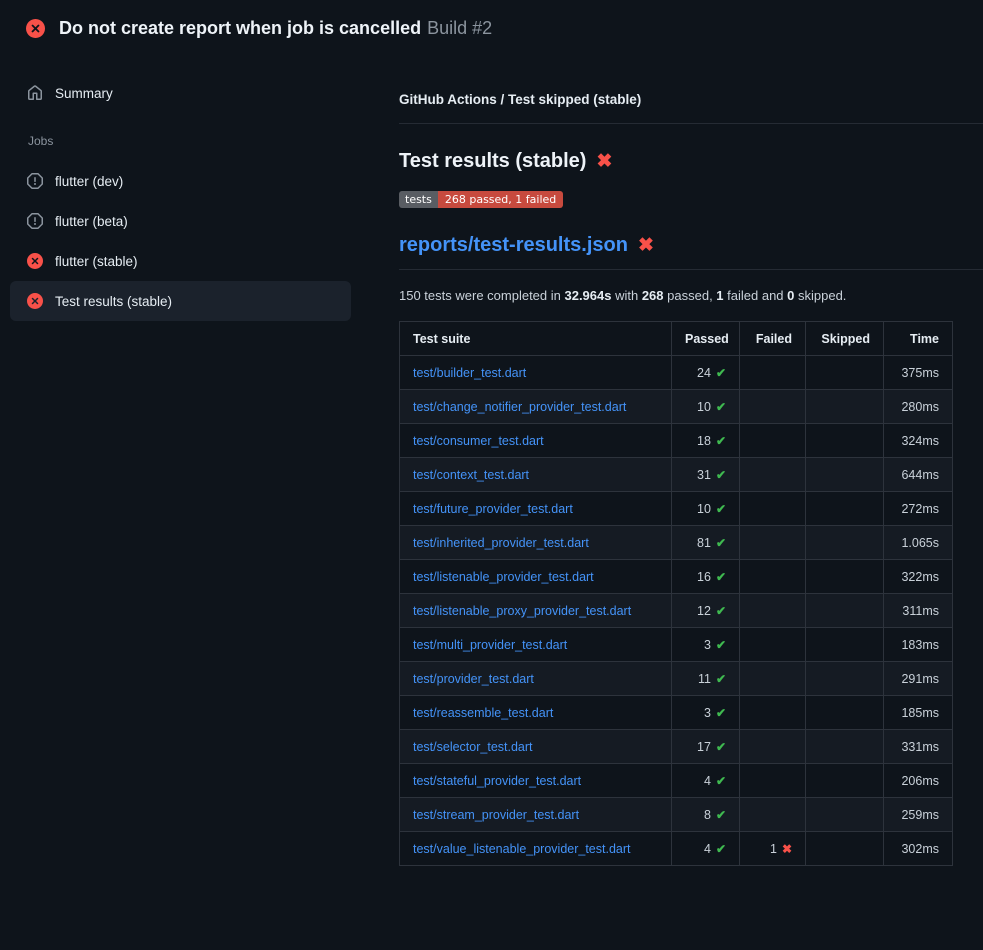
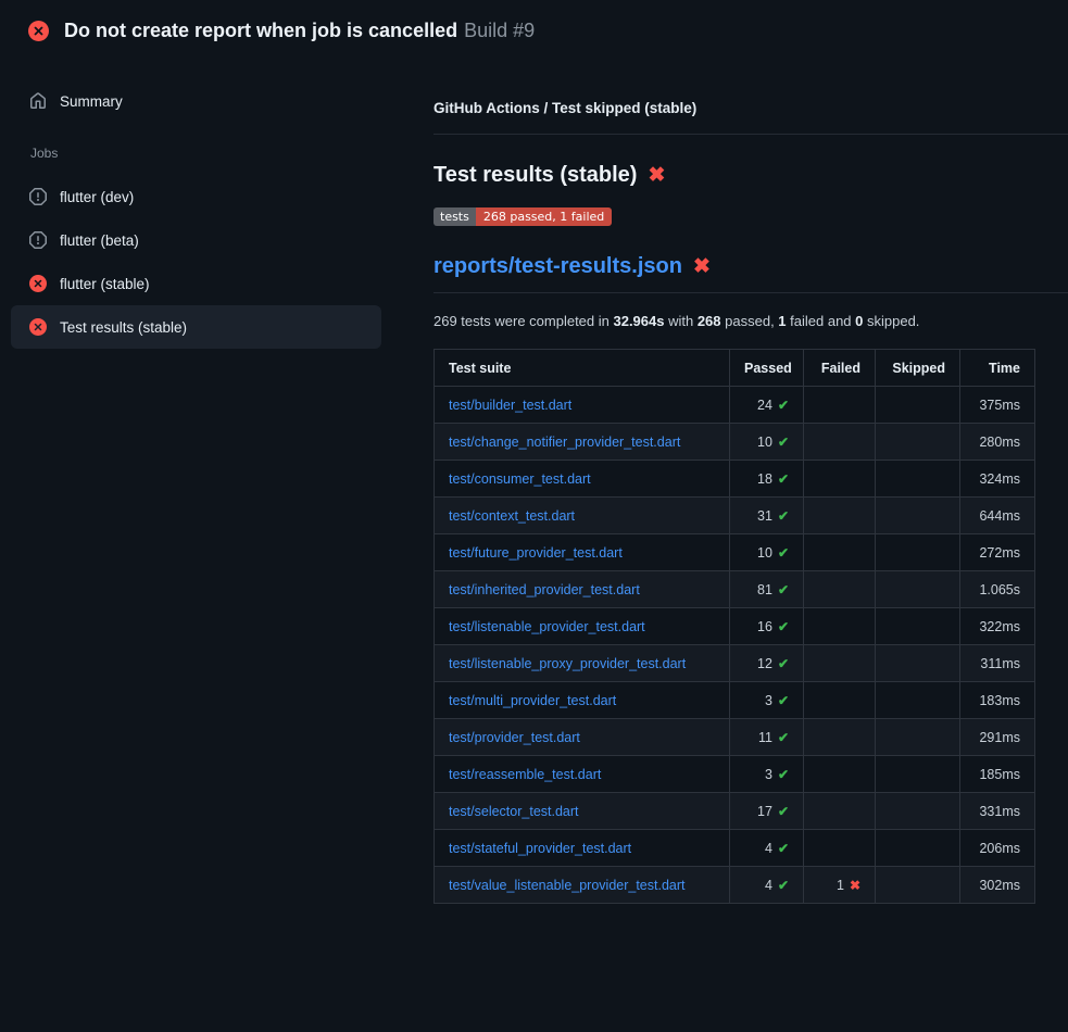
- Do not create report when job is cancelled Build #2
+ Do not create report when job is cancelled Build #9
  Summary
  Jobs
  flutter (dev)
  flutter (beta)
  flutter (stable)
  Test results (stable)
  GitHub Actions / Test skipped (stable)
  Test results (stable)
  ✖
  tests
  268 passed, 1 failed
  reports/test-results.json
  ✖
- 150 tests were completed in 32.964s with 268 passed, 1 failed and 0 skipped.
+ 269 tests were completed in 32.964s with 268 passed, 1 failed and 0 skipped.
  Test suite	Passed	Failed	Skipped	Time
  test/builder_test.dart	24 ✔			375ms
  test/change_notifier_provider_test.dart	10 ✔			280ms
  test/consumer_test.dart	18 ✔			324ms
  test/context_test.dart	31 ✔			644ms
  test/future_provider_test.dart	10 ✔			272ms
  test/inherited_provider_test.dart	81 ✔			1.065s
  test/listenable_provider_test.dart	16 ✔			322ms
  test/listenable_proxy_provider_test.dart	12 ✔			311ms
  test/multi_provider_test.dart	3 ✔			183ms
  test/provider_test.dart	11 ✔			291ms
  test/reassemble_test.dart	3 ✔			185ms
  test/selector_test.dart	17 ✔			331ms
  test/stateful_provider_test.dart	4 ✔			206ms
- test/stream_provider_test.dart	8 ✔			259ms
  test/value_listenable_provider_test.dart	4 ✔	1 ✖		302ms
